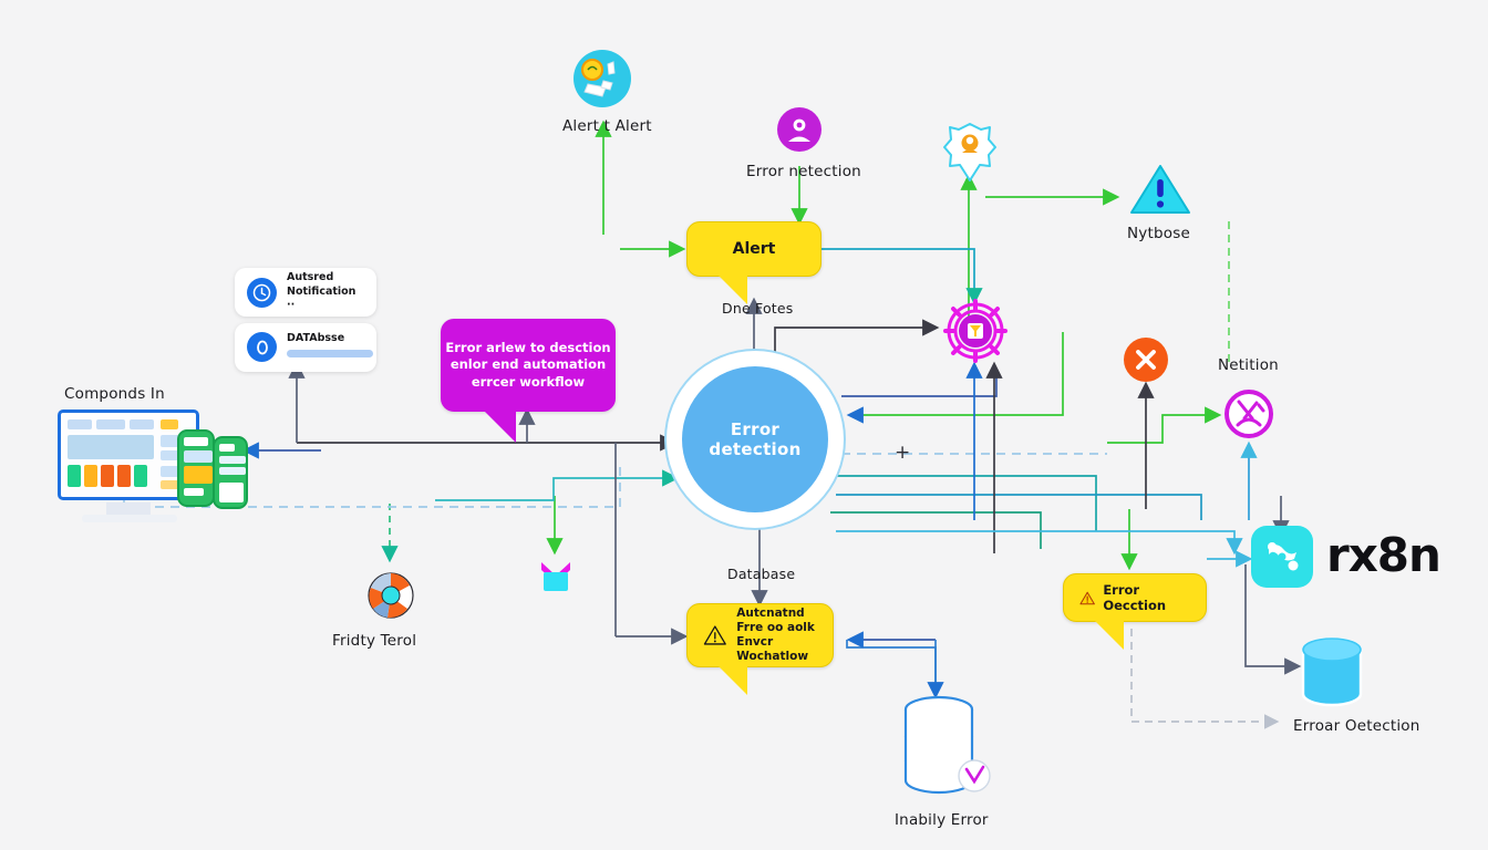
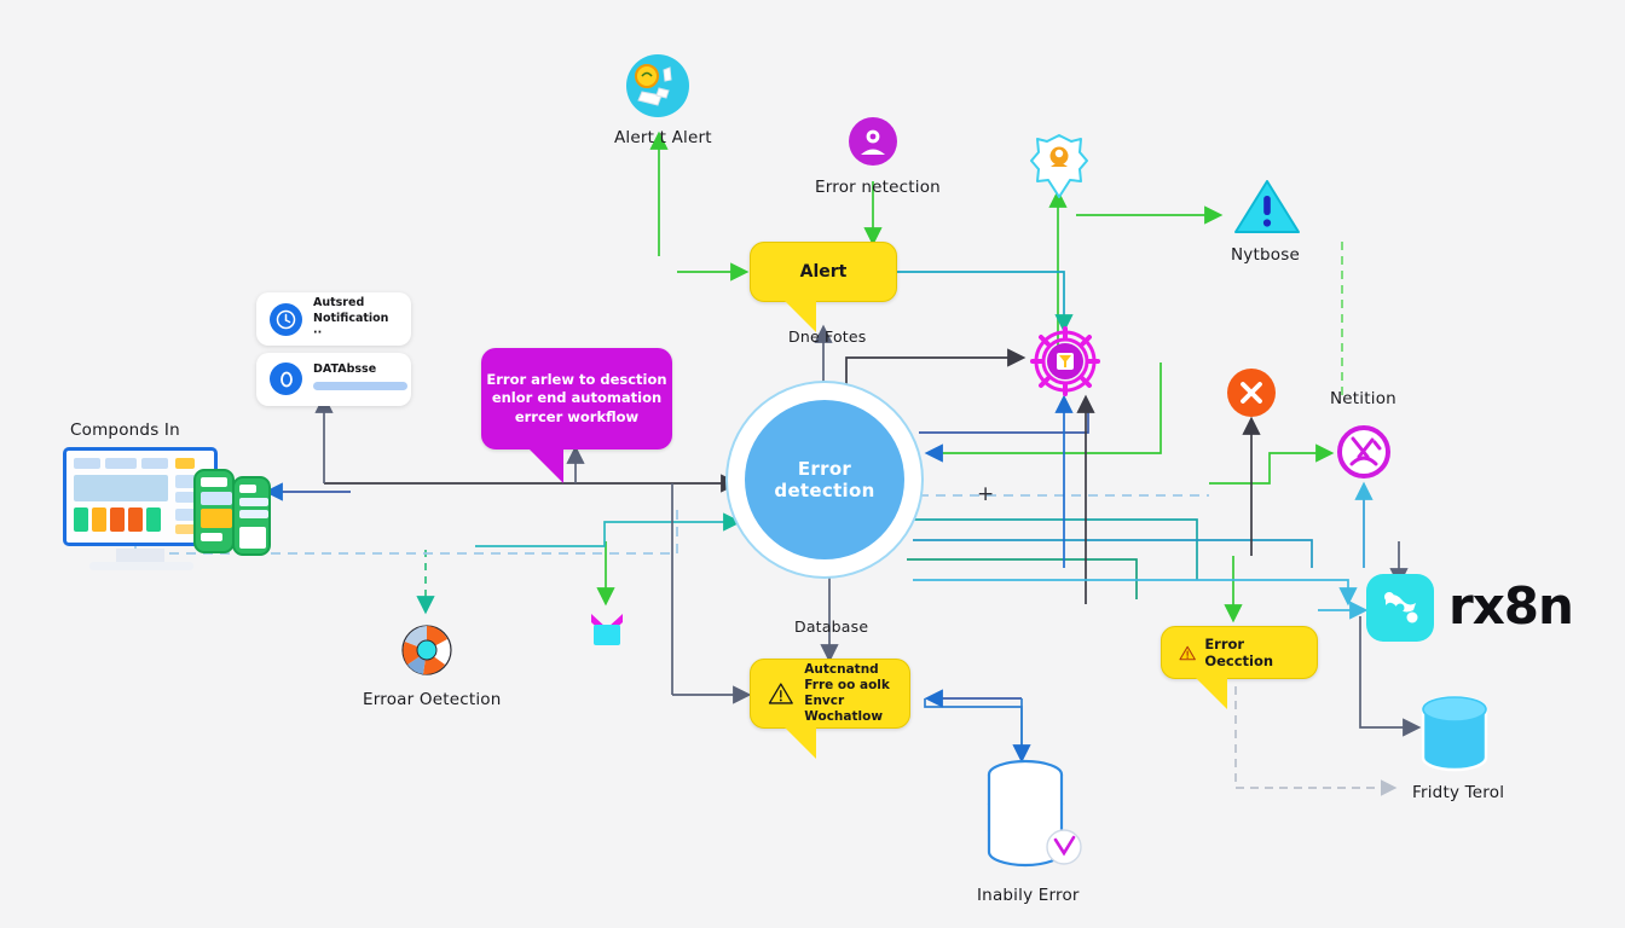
  Error detection
  Alert
  Error arlew to desction
  enlor end automation
  errcer workflow
  Autcnatnd
  Frre oo aolk
  Envcr Wochatlow
  Error Oecction
  Dne Fotes
  Database
  +
  Alert t Alert
  Error netection
  Nytbose
  Netition
  Componds In
- Fridty Terol
+ Erroar Oetection
  Inabily Error
  rx8n
- Erroar Oetection
+ Fridty Terol
  Autsred
  Notification ··
  DATAbsse
